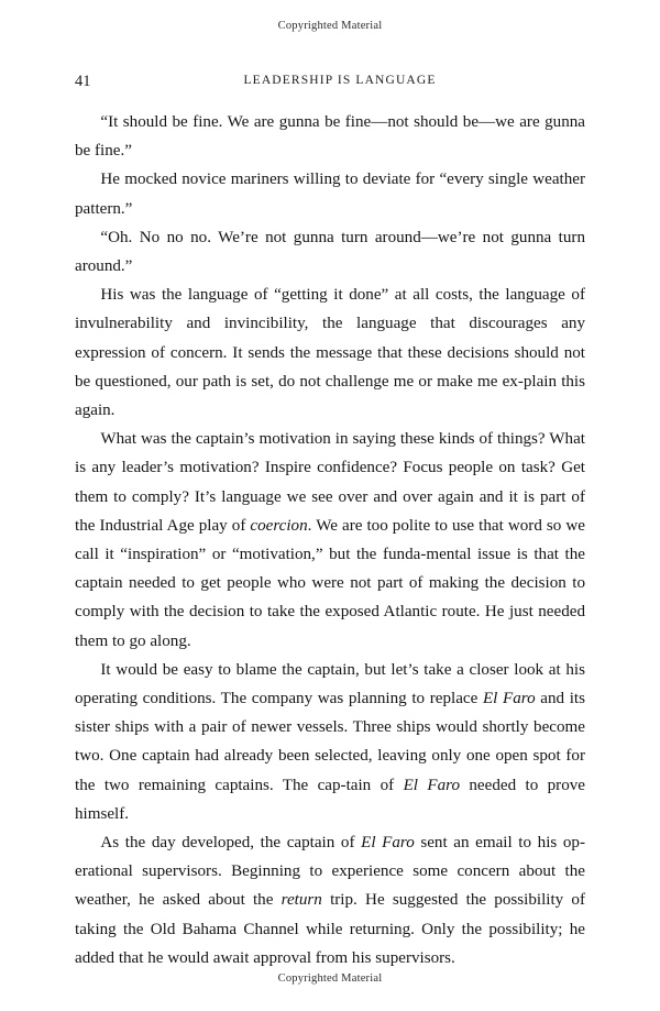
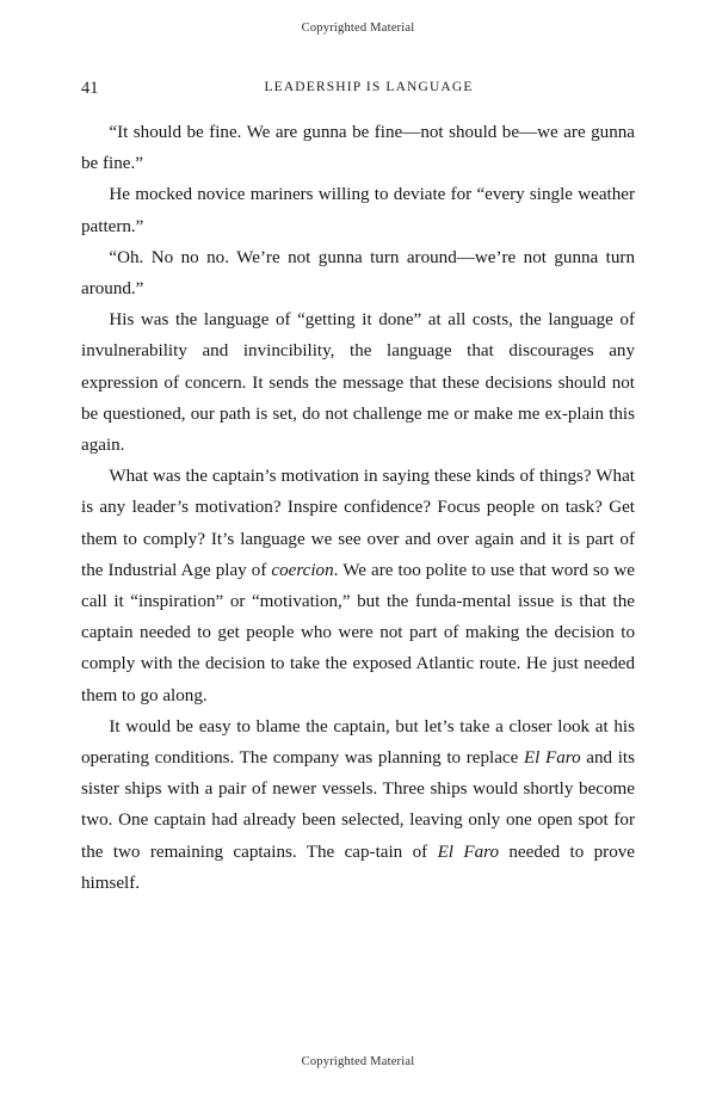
  Copyrighted Material
  41
  LEADERSHIP IS LANGUAGE
  “It should be fine. We are gunna be fine—not should be—we are gunna be fine.”
  He mocked novice mariners willing to deviate for “every single weather pattern.”
  “Oh. No no no. We’re not gunna turn around—we’re not gunna turn around.”
  His was the language of “getting it done” at all costs, the language of invulnerability and invincibility, the language that discourages any expression of concern. It sends the message that these decisions should not be questioned, our path is set, do not challenge me or make me ex-plain this again.
  What was the captain’s motivation in saying these kinds of things? What is any leader’s motivation? Inspire confidence? Focus people on task? Get them to comply? It’s language we see over and over again and it is part of the Industrial Age play of coercion. We are too polite to use that word so we call it “inspiration” or “motivation,” but the funda-mental issue is that the captain needed to get people who were not part of making the decision to comply with the decision to take the exposed Atlantic route. He just needed them to go along.
  It would be easy to blame the captain, but let’s take a closer look at his operating conditions. The company was planning to replace El Faro and its sister ships with a pair of newer vessels. Three ships would shortly become two. One captain had already been selected, leaving only one open spot for the two remaining captains. The cap-tain of El Faro needed to prove himself.
- As the day developed, the captain of El Faro sent an email to his op-erational supervisors. Beginning to experience some concern about the weather, he asked about the return trip. He suggested the possibility of taking the Old Bahama Channel while returning. Only the possibility; he added that he would await approval from his supervisors.
  Copyrighted Material
